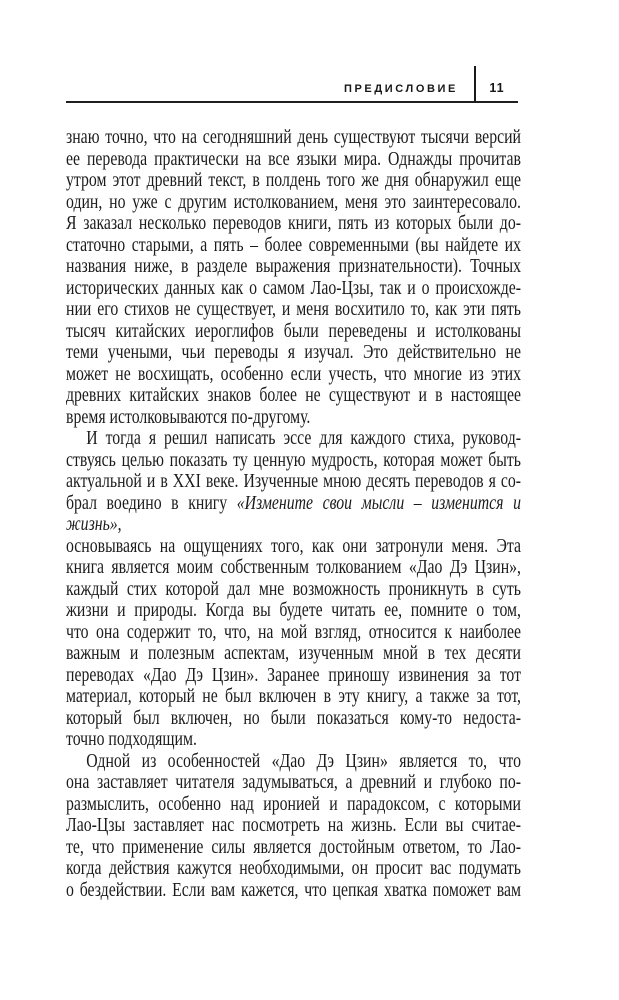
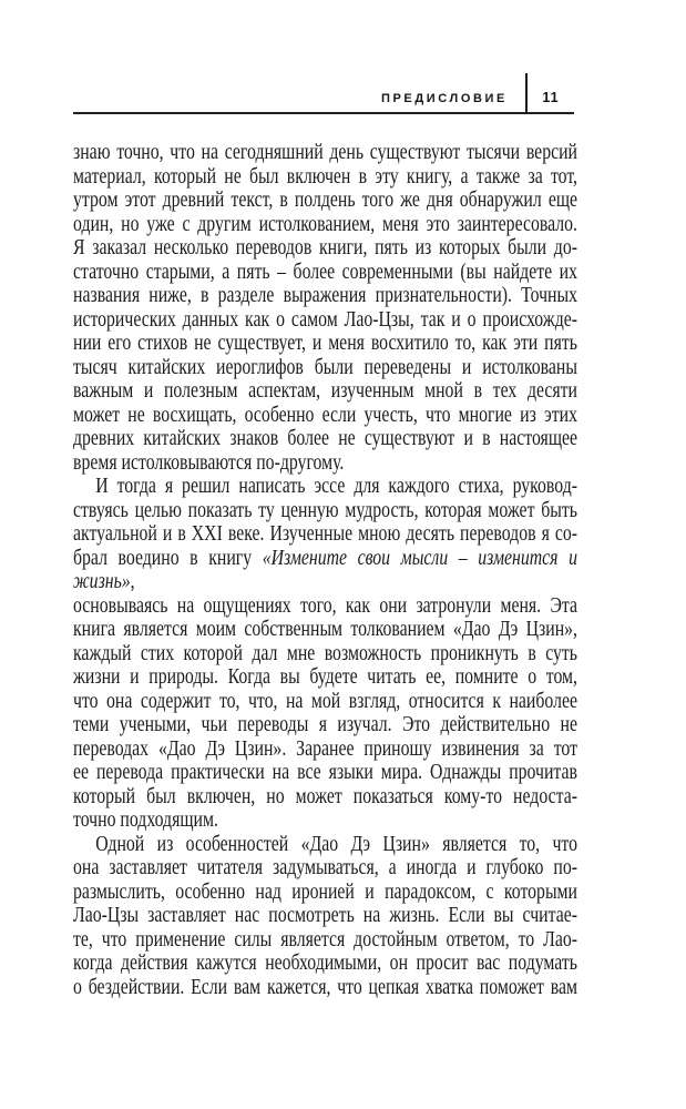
  ПРЕДИСЛОВИЕ
  11
  знаю точно, что на сегодняшний день существуют тысячи версий
- ее перевода практически на все языки мира. Однажды прочитав
+ материал, который не был включен в эту книгу, а также за тот,
  утром этот древний текст, в полдень того же дня обнаружил еще
  один, но уже с другим истолкованием, меня это заинтересовало.
  Я заказал несколько переводов книги, пять из которых были до-
  статочно старыми, а пять – более современными (вы найдете их
  названия ниже, в разделе выражения признательности). Точных
  исторических данных как о самом Лао-Цзы, так и о происхожде-
  нии его стихов не существует, и меня восхитило то, как эти пять
  тысяч китайских иероглифов были переведены и истолкованы
- теми учеными, чьи переводы я изучал. Это действительно не
+ важным и полезным аспектам, изученным мной в тех десяти
  может не восхищать, особенно если учесть, что многие из этих
  древних китайских знаков более не существуют и в настоящее
  время истолковываются по-другому.
  И тогда я решил написать эссе для каждого стиха, руковод-
  ствуясь целью показать ту ценную мудрость, которая может быть
  актуальной и в XXI веке. Изученные мною десять переводов я со-
  брал воедино в книгу «Измените свои мысли – изменится и жизнь»,
  основываясь на ощущениях того, как они затронули меня. Эта
  книга является моим собственным толкованием «Дао Дэ Цзин»,
  каждый стих которой дал мне возможность проникнуть в суть
  жизни и природы. Когда вы будете читать ее, помните о том,
  что она содержит то, что, на мой взгляд, относится к наиболее
- важным и полезным аспектам, изученным мной в тех десяти
+ теми учеными, чьи переводы я изучал. Это действительно не
  переводах «Дао Дэ Цзин». Заранее приношу извинения за тот
- материал, который не был включен в эту книгу, а также за тот,
+ ее перевода практически на все языки мира. Однажды прочитав
- который был включен, но были показаться кому-то недоста-
+ который был включен, но может показаться кому-то недоста-
  точно подходящим.
  Одной из особенностей «Дао Дэ Цзин» является то, что
- она заставляет читателя задумываться, а древний и глубоко по-
+ она заставляет читателя задумываться, а иногда и глубоко по-
  размыслить, особенно над иронией и парадоксом, с которыми
  Лао-Цзы заставляет нас посмотреть на жизнь. Если вы считае-
  те, что применение силы является достойным ответом, то Лао-
  когда действия кажутся необходимыми, он просит вас подумать
  о бездействии. Если вам кажется, что цепкая хватка поможет вам
